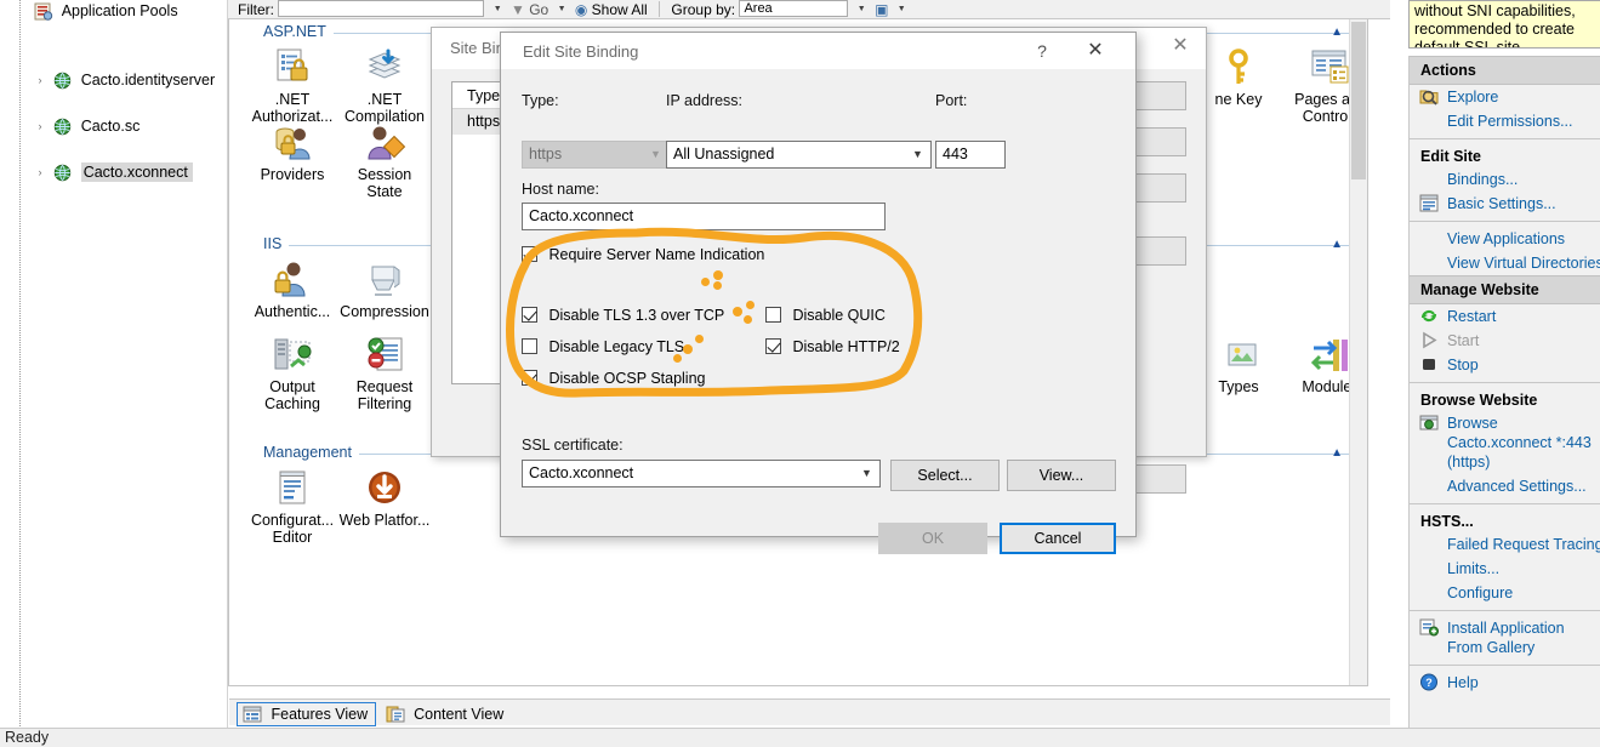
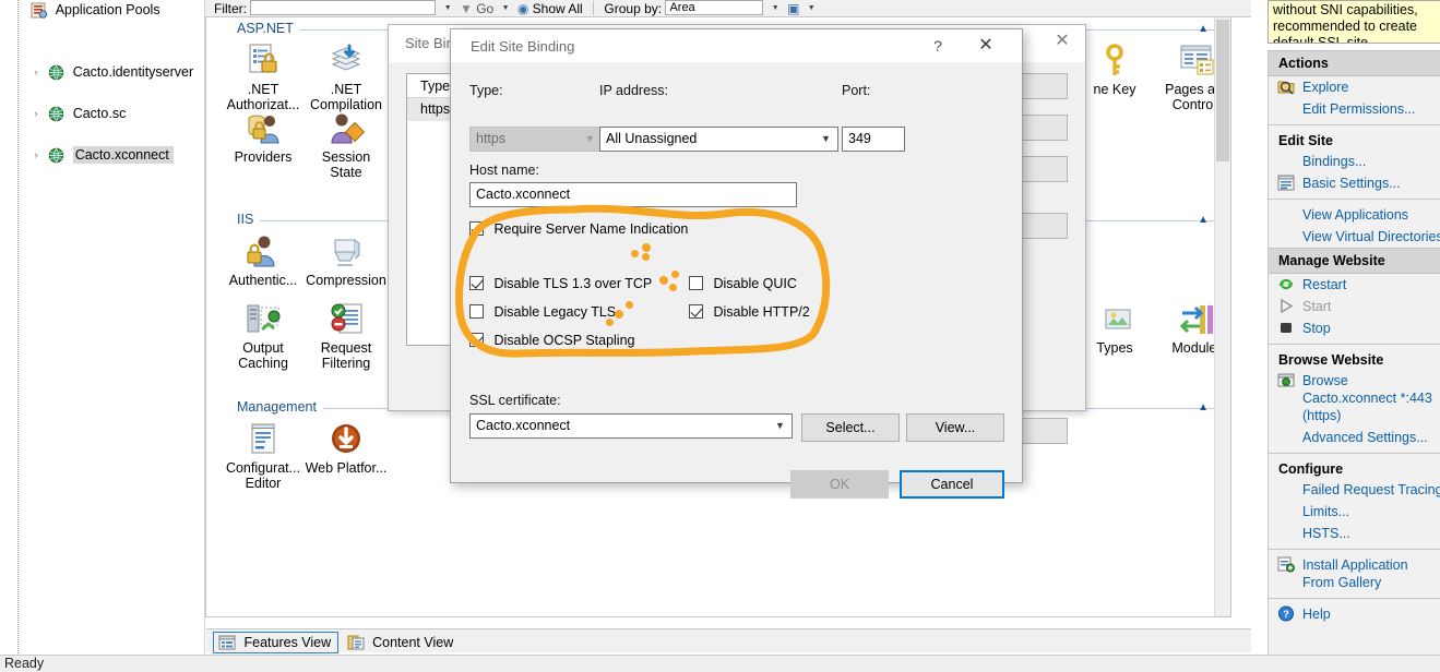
  Application Pools
  › Cacto.identityserver
  › Cacto.sc
  › Cacto.xconnect
  Filter: ▼ Go ◉ Show All Group by: Area ▣
  ASP.NET
  ▲
  .NET Authorizat...
  .NET Compilation
  Providers
  Session State
  ne Key
  Pages a Contro
  IIS
  ▲
  Authentic...
  Compression
  Output Caching
  Request Filtering
  Types
  Module
  Management
  ▲
  Configurat... Editor
  Web Platfor...
  ✕
  Type
  https
  Edit Site Binding
  ?
  ✕
  Type:
  https
  ▼
  IP address:
  All Unassigned
  ▼
  Port:
- 443
+ 349
  Host name:
  Cacto.xconnect
  Require Server Name Indication
  Disable TLS 1.3 over TCP
  Disable QUIC
  Disable Legacy TLS
  Disable HTTP/2
  Disable OCSP Stapling
  SSL certificate:
  Cacto.xconnect
  ▼
  Select...
  View...
  OK
  Cancel
  without SNI capabilities,
  recommended to create
  default SSL site.
  Actions
  Explore
  Edit Permissions...
  Edit Site
  Bindings...
  Basic Settings...
  View Applications
  View Virtual Directorie
  Manage Website
  Restart
  Start
  Stop
  Browse Website
  Browse Cacto.xconnect *:443 (https)
  Advanced Settings...
- HSTS...
+ Configure
  Failed Request Tracing
  Limits...
- Configure
+ HSTS...
  Install Application From Gallery
  ?
  Help
  Features View Content View
  Ready
